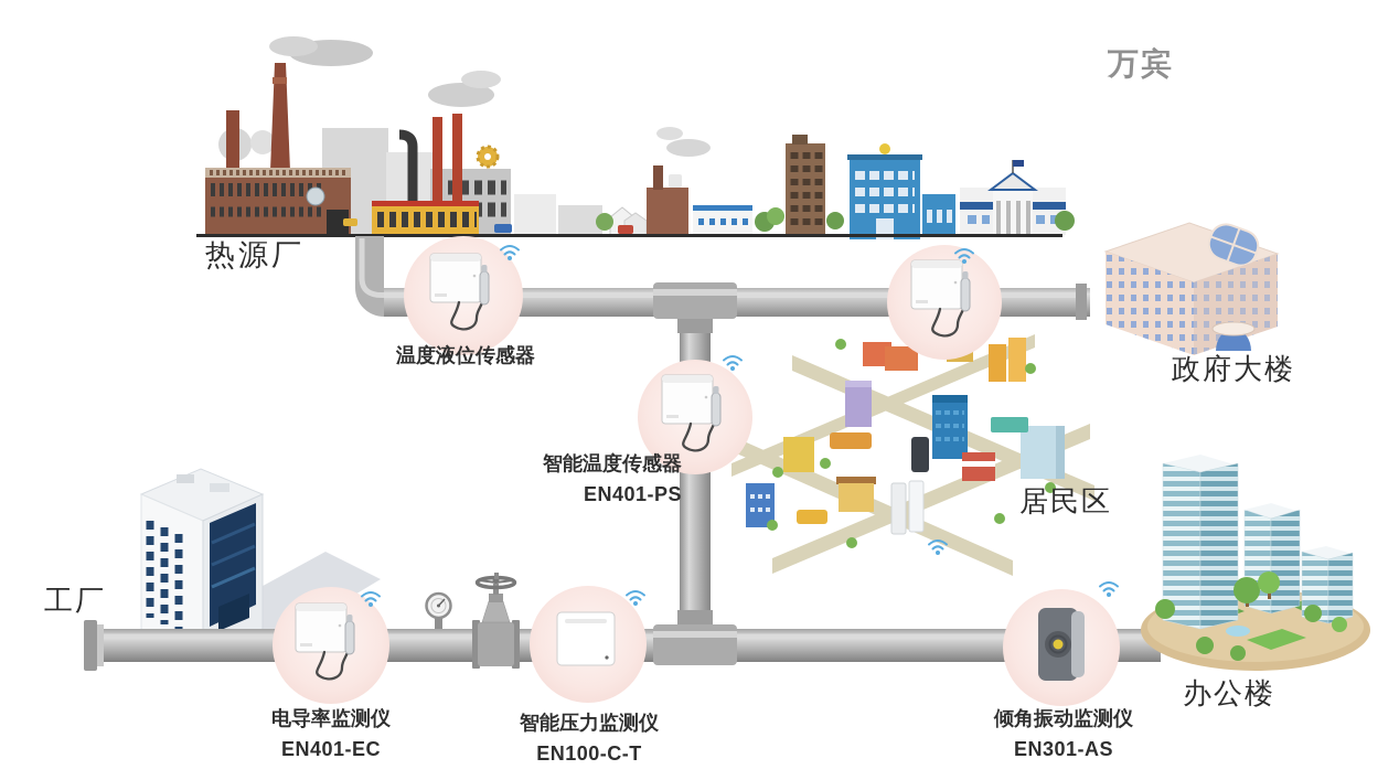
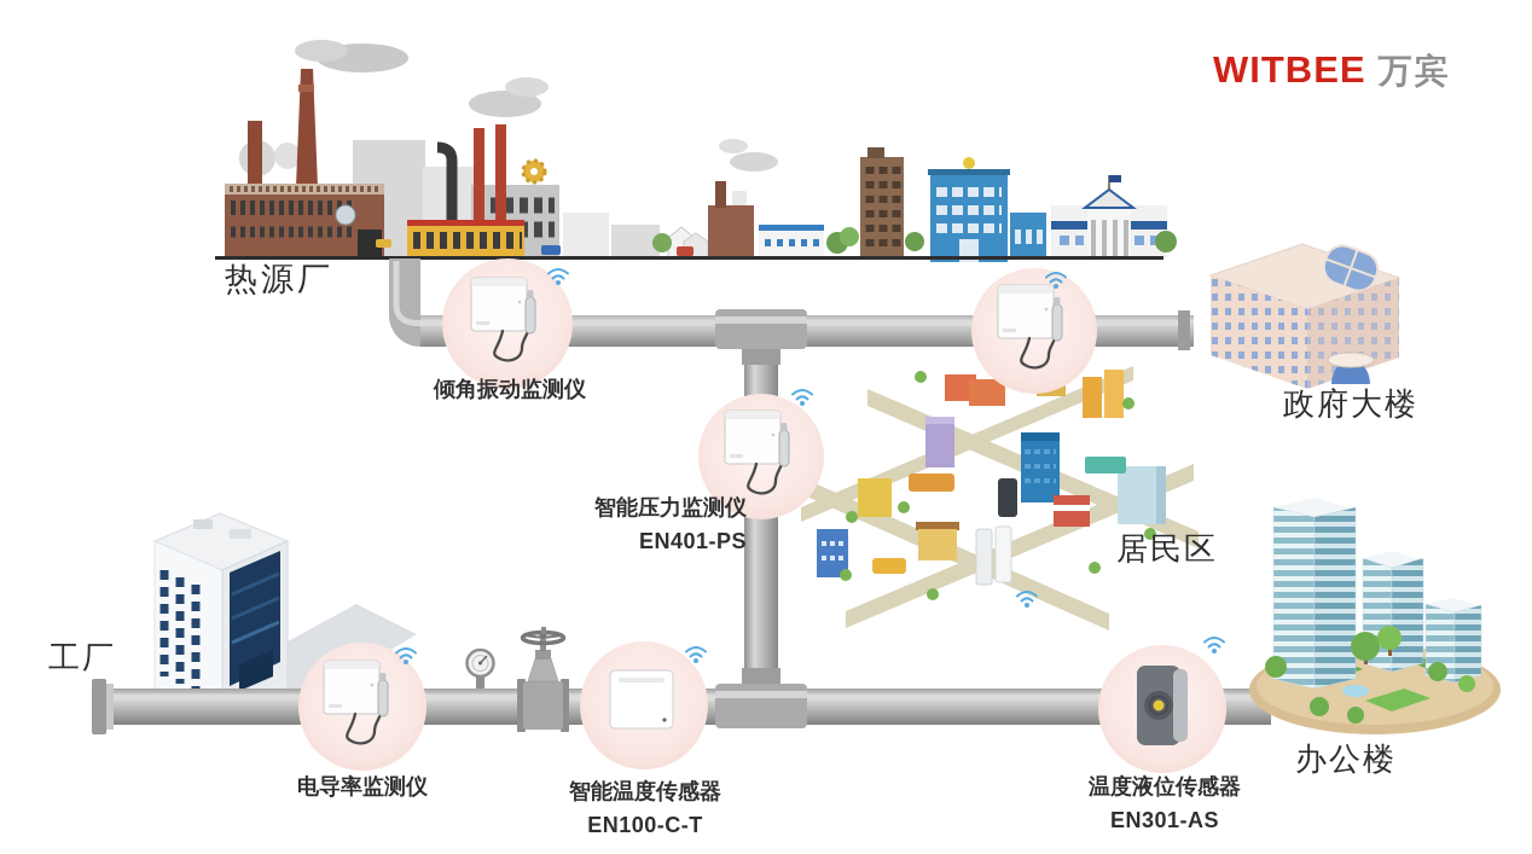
+ WITBEE
  万宾
  热源厂
  政府大楼
  居民区
  工厂
  办公楼
- 温度液位传感器
+ 倾角振动监测仪
- 智能温度传感器
+ 智能压力监测仪
  EN401-PS
  电导率监测仪
- EN401-EC
- 智能压力监测仪
+ 智能温度传感器
  EN100-C-T
- 倾角振动监测仪
+ 温度液位传感器
  EN301-AS
